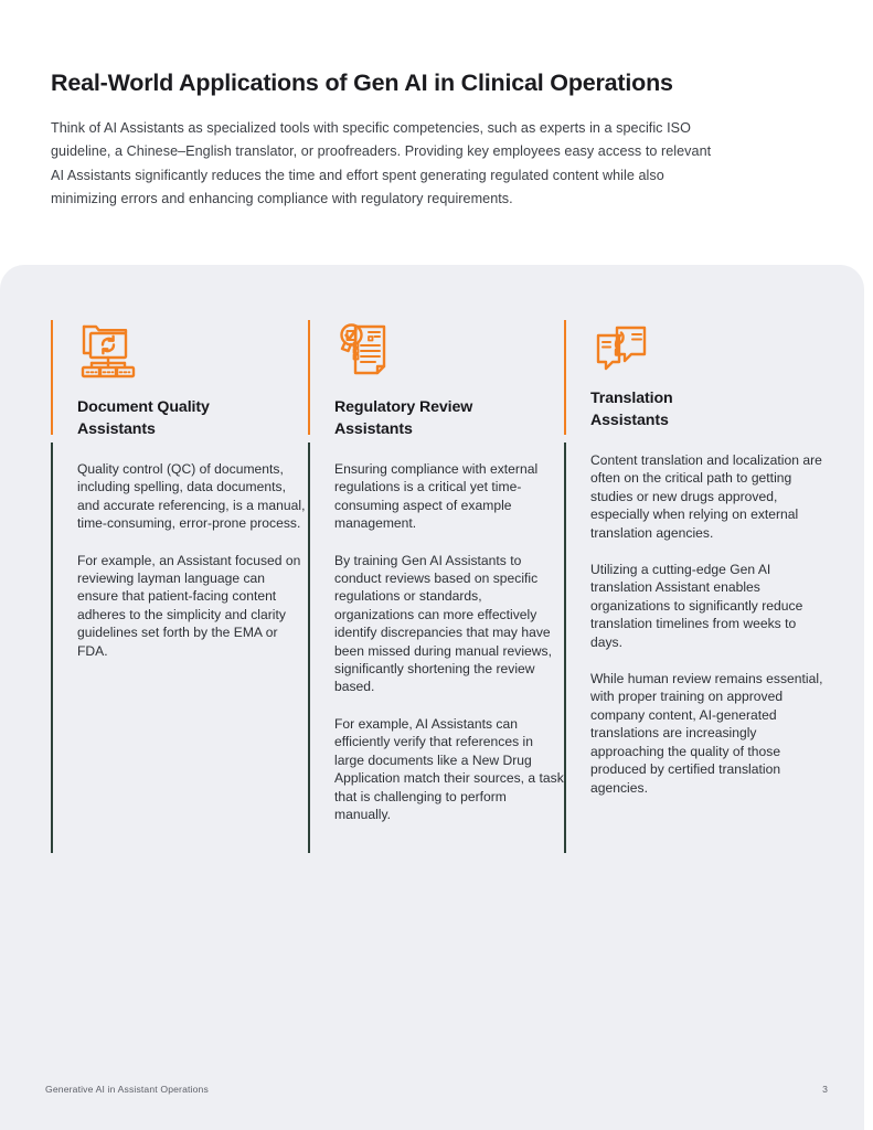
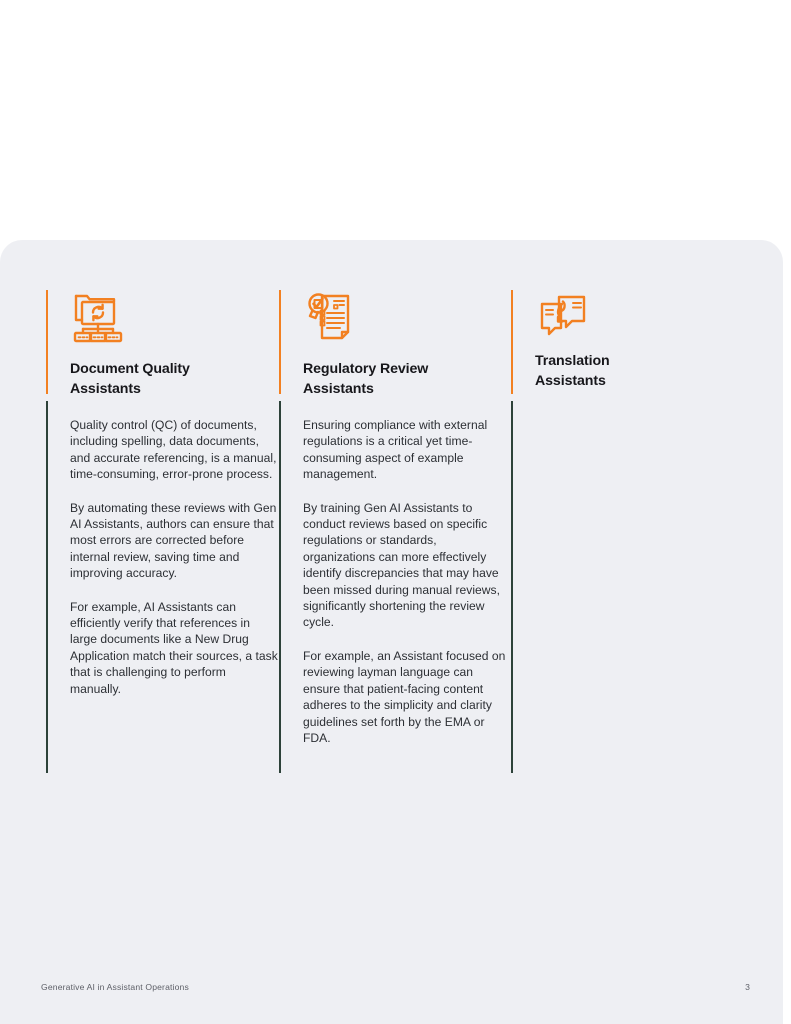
- Real-World Applications of Gen AI in Clinical Operations
- Think of AI Assistants as specialized tools with specific competencies, such as experts in a specific ISO guideline, a Chinese–English translator, or proofreaders. Providing key employees easy access to relevant AI Assistants significantly reduces the time and effort spent generating regulated content while also minimizing errors and enhancing compliance with regulatory requirements.
  Document Quality
  Assistants
  Quality control (QC) of documents, including spelling, data documents, and accurate referencing, is a manual, time-consuming, error-prone process.
+ By automating these reviews with Gen AI Assistants, authors can ensure that most errors are corrected before internal review, saving time and improving accuracy.
- For example, an Assistant focused on reviewing layman language can ensure that patient-facing content adheres to the simplicity and clarity guidelines set forth by the EMA or FDA.
+ For example, AI Assistants can efficiently verify that references in large documents like a New Drug Application match their sources, a task that is challenging to perform manually.
  Regulatory Review
  Assistants
  Ensuring compliance with external regulations is a critical yet time-consuming aspect of example management.
- By training Gen AI Assistants to conduct reviews based on specific regulations or standards, organizations can more effectively identify discrepancies that may have been missed during manual reviews, significantly shortening the review based.
+ By training Gen AI Assistants to conduct reviews based on specific regulations or standards, organizations can more effectively identify discrepancies that may have been missed during manual reviews, significantly shortening the review cycle.
- For example, AI Assistants can efficiently verify that references in large documents like a New Drug Application match their sources, a task that is challenging to perform manually.
+ For example, an Assistant focused on reviewing layman language can ensure that patient-facing content adheres to the simplicity and clarity guidelines set forth by the EMA or FDA.
  Translation
  Assistants
- Content translation and localization are often on the critical path to getting studies or new drugs approved, especially when relying on external translation agencies.
- Utilizing a cutting-edge Gen AI translation Assistant enables organizations to significantly reduce translation timelines from weeks to days.
- While human review remains essential, with proper training on approved company content, AI-generated translations are increasingly approaching the quality of those produced by certified translation agencies.
  Generative AI in Assistant Operations
  3
